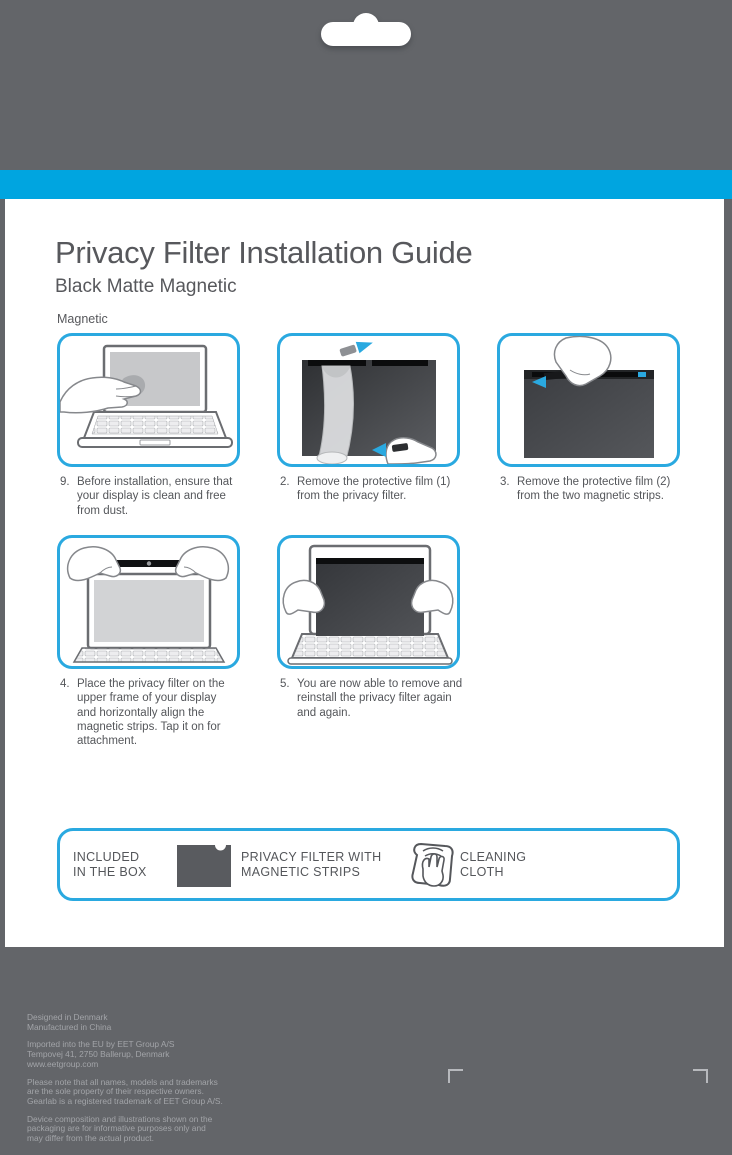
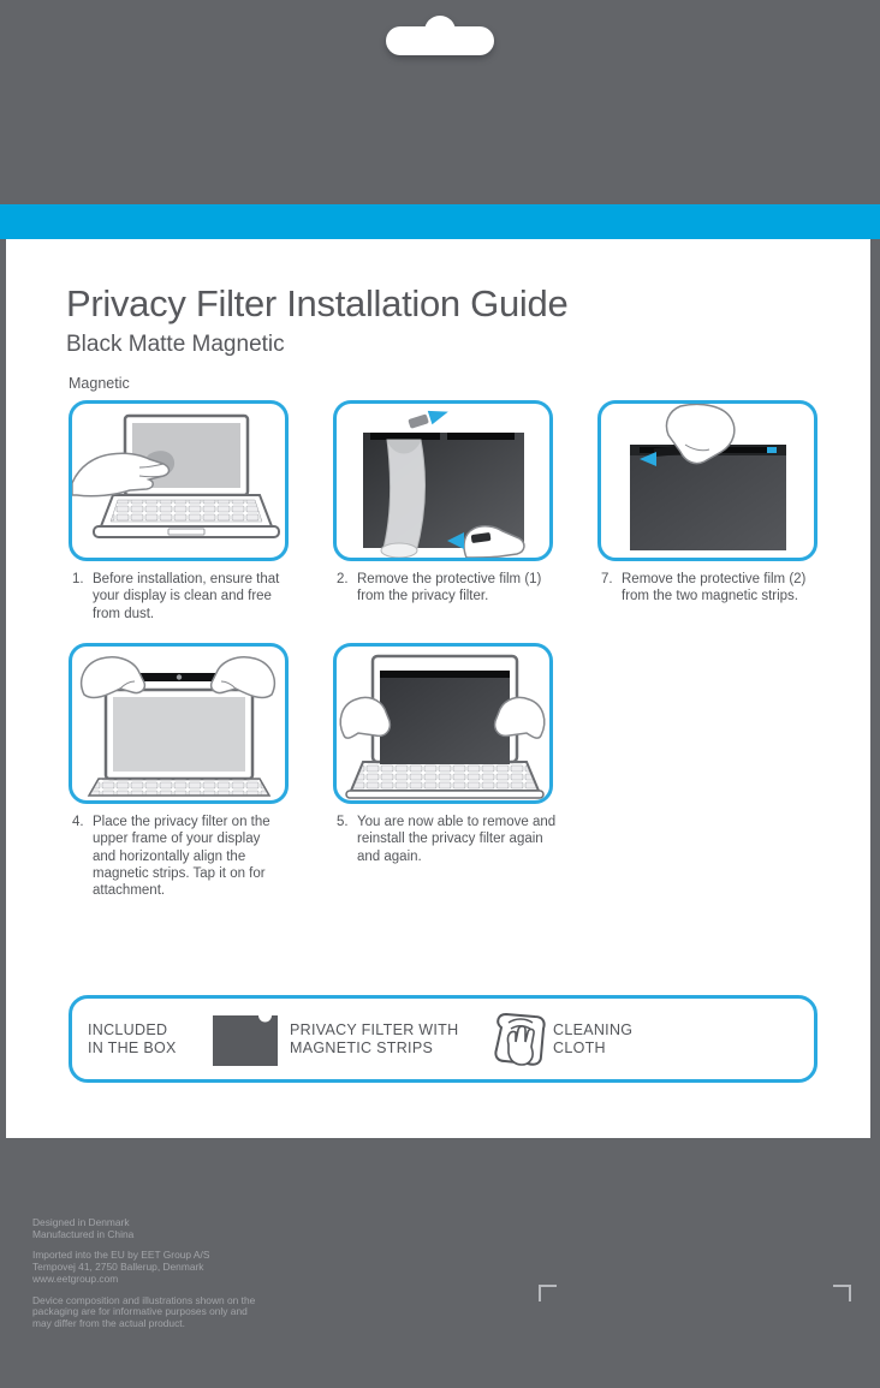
  Privacy Filter Installation Guide
  Black Matte Magnetic
  Magnetic
- 9.
+ 1.
  Before installation, ensure that
  your display is clean and free
  from dust.
  2.
  Remove the protective film (1)
  from the privacy filter.
- 3.
+ 7.
  Remove the protective film (2)
  from the two magnetic strips.
  4.
  Place the privacy filter on the
  upper frame of your display
  and horizontally align the
  magnetic strips. Tap it on for
  attachment.
  5.
  You are now able to remove and
  reinstall the privacy filter again
  and again.
  INCLUDED
  IN THE BOX
  PRIVACY FILTER WITH
  MAGNETIC STRIPS
  CLEANING
  CLOTH
  Designed in Denmark
  Manufactured in China
  Imported into the EU by EET Group A/S
  Tempovej 41, 2750 Ballerup, Denmark
  www.eetgroup.com
- Please note that all names, models and trademarks
- are the sole property of their respective owners.
- Gearlab is a registered trademark of EET Group A/S.
  Device composition and illustrations shown on the
  packaging are for informative purposes only and
  may differ from the actual product.
